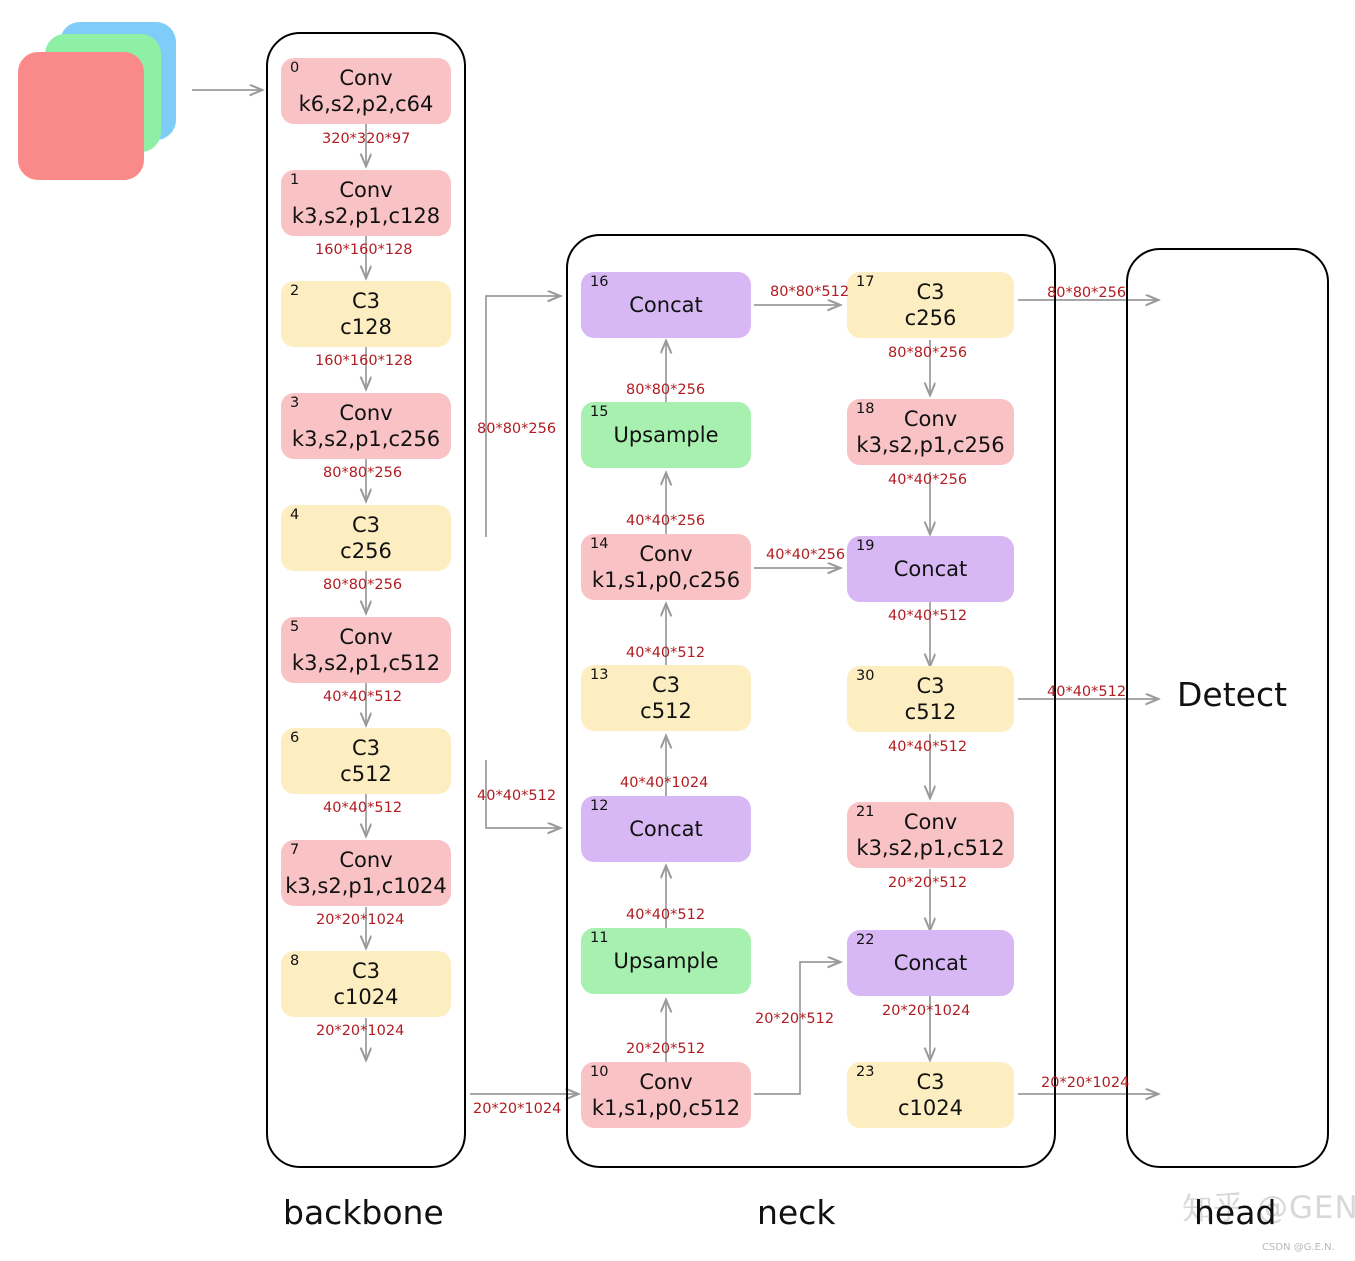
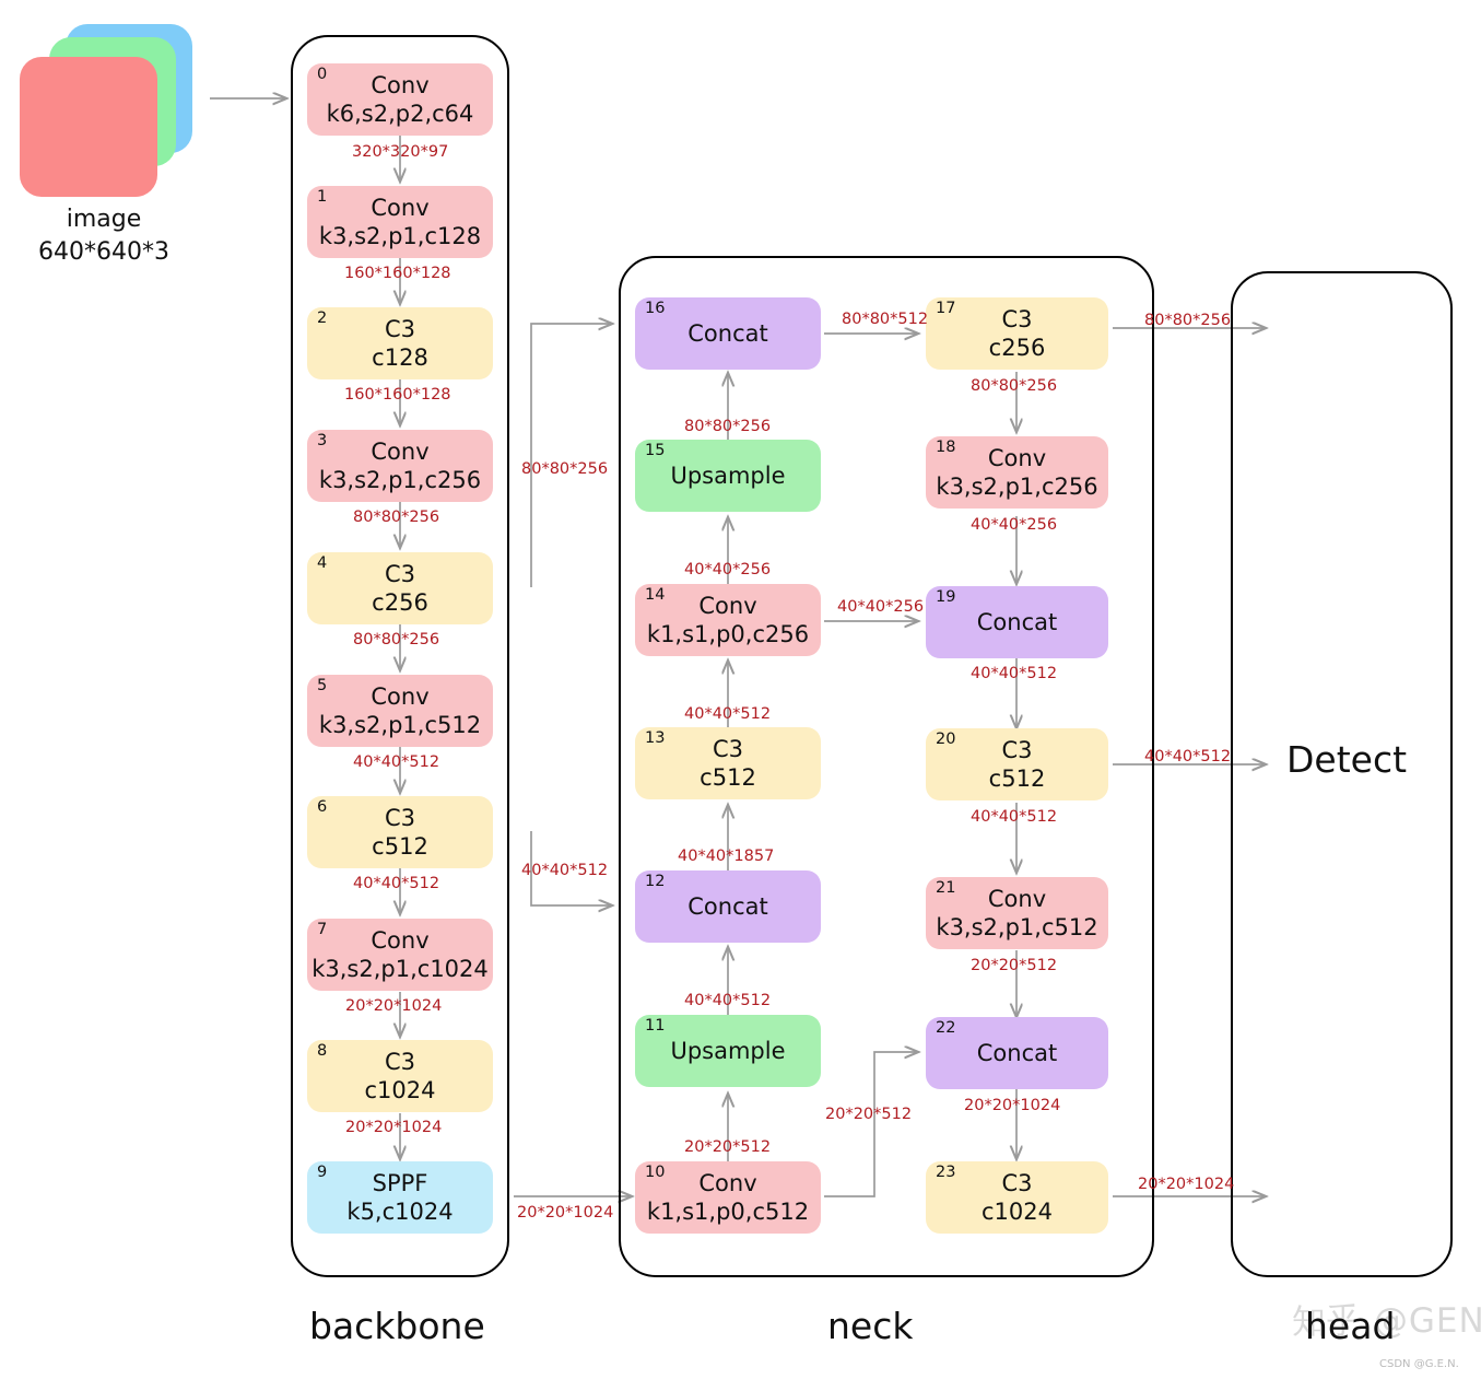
+ image
+ 640*640*3
  0
  Conv
  k6,s2,p2,c64
  1
  Conv
  k3,s2,p1,c128
  2
  C3
  c128
  3
  Conv
  k3,s2,p1,c256
  4
  C3
  c256
  5
  Conv
  k3,s2,p1,c512
  6
  C3
  c512
  7
  Conv
  k3,s2,p1,c1024
  8
  C3
  c1024
+ 9
+ SPPF
+ k5,c1024
  320*320*97
  160*160*128
  160*160*128
  80*80*256
  80*80*256
  40*40*512
  40*40*512
  20*20*1024
  20*20*1024
  10
  Conv
  k1,s1,p0,c512
  11
  Upsample
  12
  Concat
  13
  C3
  c512
  14
  Conv
  k1,s1,p0,c256
  15
  Upsample
  16
  Concat
  20*20*512
  40*40*512
- 40*40*1024
+ 40*40*1857
  40*40*512
  40*40*256
  80*80*256
  17
  C3
  c256
  18
  Conv
  k3,s2,p1,c256
  19
  Concat
- 30
+ 20
  C3
  c512
  21
  Conv
  k3,s2,p1,c512
  22
  Concat
  23
  C3
  c1024
  80*80*256
  40*40*256
  40*40*512
  40*40*512
  20*20*512
  20*20*1024
  80*80*256
  40*40*512
  20*20*1024
  80*80*512
  40*40*256
  20*20*512
  80*80*256
  40*40*512
  20*20*1024
  Detect
  知乎 @GEN
  backbone
  neck
  head
  CSDN @G.E.N.
